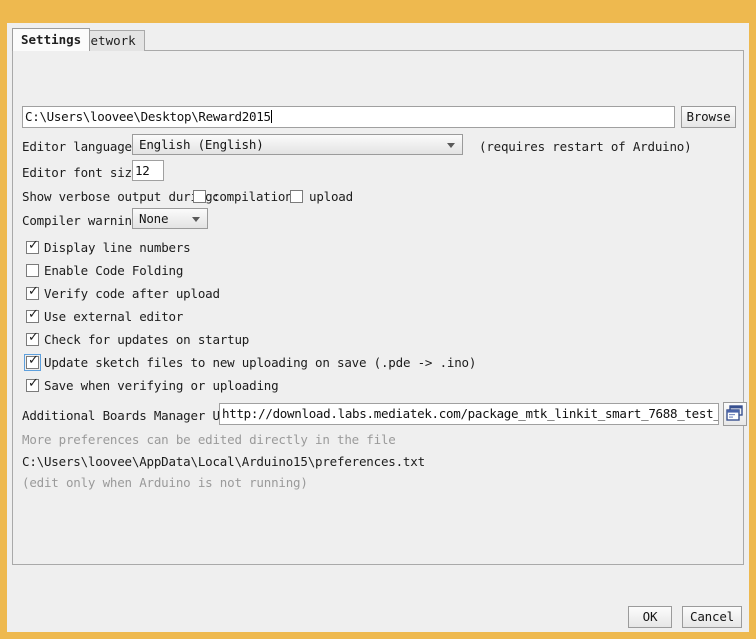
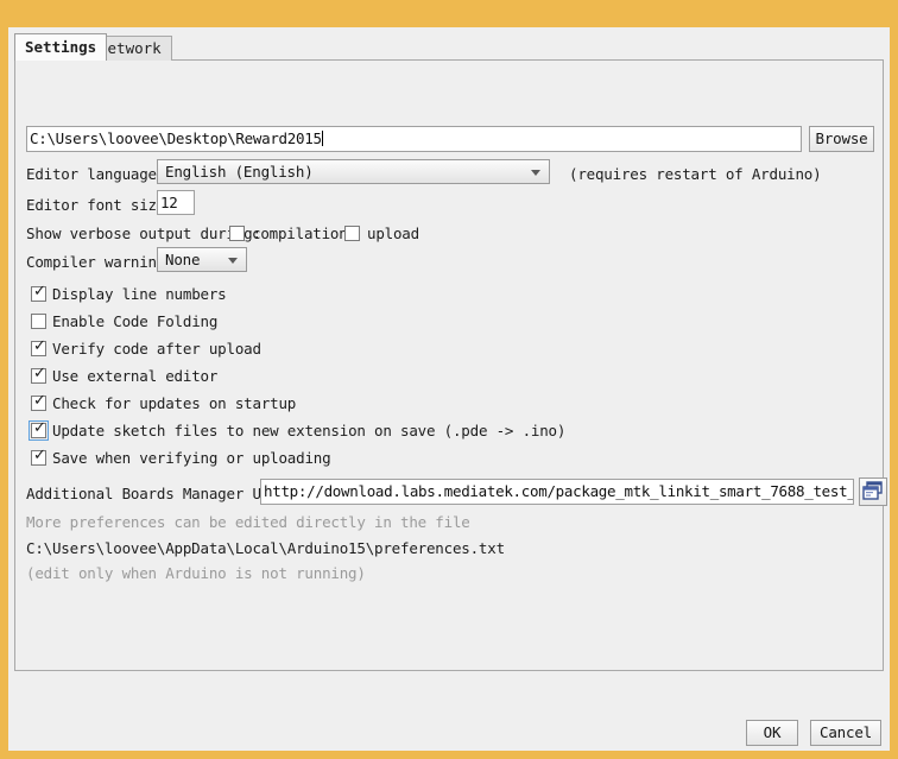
  Settings
  etwork
  C:\Users\loovee\Desktop\Reward2015
  Browse
  Editor language
  English (English)
  (requires restart of Arduino)
  Editor font siz
  12
  Show verbose output durg:
  compilation
  upload
  Compiler warnin
  None
  ✓
  Display line numbers
  Enable Code Folding
  ✓
  Verify code after upload
  ✓
  Use external editor
  ✓
  Check for updates on startup
  ✓
- Update sketch files to new uploading on save (.pde -> .ino)
+ Update sketch files to new extension on save (.pde -> .ino)
  ✓
  Save when verifying or uploading
  Additional Boards Manager U
  http://download.labs.mediatek.com/package_mtk_linkit_smart_7688_test_
  More preferences can be edited directly in the file
  C:\Users\loovee\AppData\Local\Arduino15\preferences.txt
  (edit only when Arduino is not running)
  OK
  Cancel
